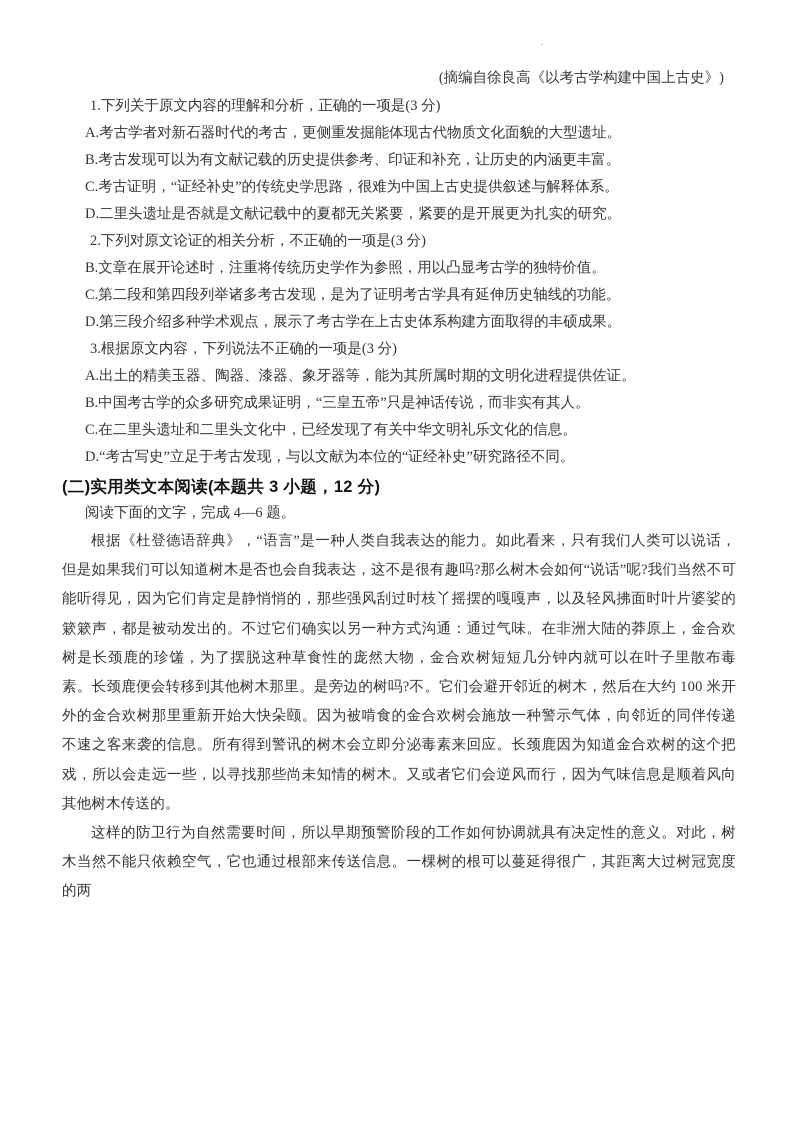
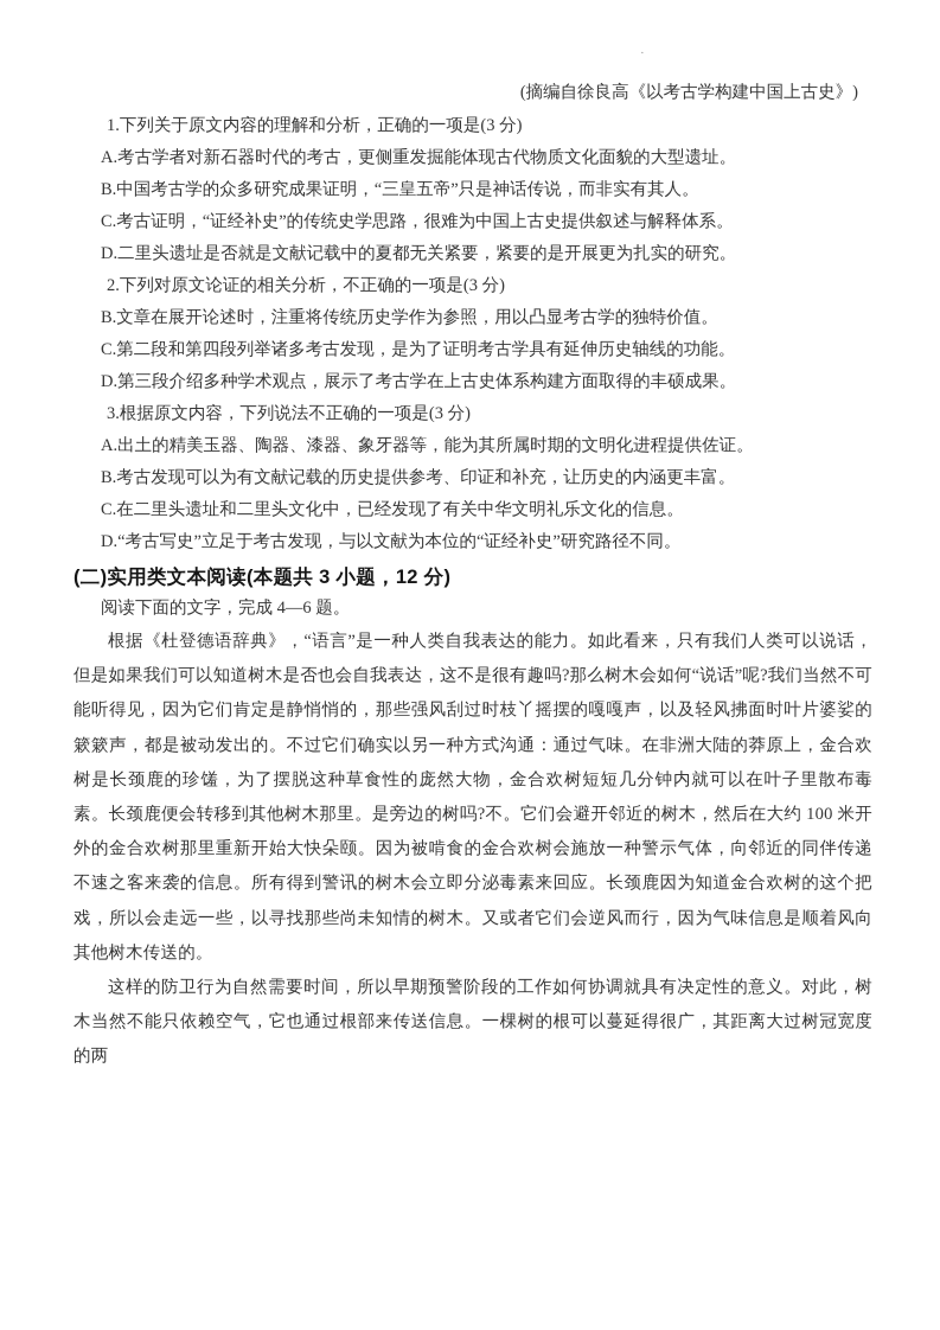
  ·
  (摘编自徐良高《以考古学构建中国上古史》)
  1.下列关于原文内容的理解和分析，正确的一项是(3 分)
  A.考古学者对新石器时代的考古，更侧重发掘能体现古代物质文化面貌的大型遗址。
- B.考古发现可以为有文献记载的历史提供参考、印证和补充，让历史的内涵更丰富。
+ B.中国考古学的众多研究成果证明，“三皇五帝”只是神话传说，而非实有其人。
  C.考古证明，“证经补史”的传统史学思路，很难为中国上古史提供叙述与解释体系。
  D.二里头遗址是否就是文献记载中的夏都无关紧要，紧要的是开展更为扎实的研究。
  2.下列对原文论证的相关分析，不正确的一项是(3 分)
  B.文章在展开论述时，注重将传统历史学作为参照，用以凸显考古学的独特价值。
  C.第二段和第四段列举诸多考古发现，是为了证明考古学具有延伸历史轴线的功能。
  D.第三段介绍多种学术观点，展示了考古学在上古史体系构建方面取得的丰硕成果。
  3.根据原文内容，下列说法不正确的一项是(3 分)
  A.出土的精美玉器、陶器、漆器、象牙器等，能为其所属时期的文明化进程提供佐证。
- B.中国考古学的众多研究成果证明，“三皇五帝”只是神话传说，而非实有其人。
+ B.考古发现可以为有文献记载的历史提供参考、印证和补充，让历史的内涵更丰富。
  C.在二里头遗址和二里头文化中，已经发现了有关中华文明礼乐文化的信息。
  D.“考古写史”立足于考古发现，与以文献为本位的“证经补史”研究路径不同。
  (二)实用类文本阅读(本题共 3 小题，12 分)
  阅读下面的文字，完成 4—6 题。
  根据《杜登德语辞典》，“语言”是一种人类自我表达的能力。如此看来，只有我们人类可以说话，但是如果我们可以知道树木是否也会自我表达，这不是很有趣吗?那么树木会如何“说话”呢?我们当然不可能听得见，因为它们肯定是静悄悄的，那些强风刮过时枝丫摇摆的嘎嘎声，以及轻风拂面时叶片婆娑的簌簌声，都是被动发出的。不过它们确实以另一种方式沟通：通过气味。在非洲大陆的莽原上，金合欢树是长颈鹿的珍馐，为了摆脱这种草食性的庞然大物，金合欢树短短几分钟内就可以在叶子里散布毒素。长颈鹿便会转移到其他树木那里。是旁边的树吗?不。它们会避开邻近的树木，然后在大约 100 米开外的金合欢树那里重新开始大快朵颐。因为被啃食的金合欢树会施放一种警示气体，向邻近的同伴传递不速之客来袭的信息。所有得到警讯的树木会立即分泌毒素来回应。长颈鹿因为知道金合欢树的这个把戏，所以会走远一些，以寻找那些尚未知情的树木。又或者它们会逆风而行，因为气味信息是顺着风向其他树木传送的。
  这样的防卫行为自然需要时间，所以早期预警阶段的工作如何协调就具有决定性的意义。对此，树木当然不能只依赖空气，它也通过根部来传送信息。一棵树的根可以蔓延得很广，其距离大过树冠宽度的两
